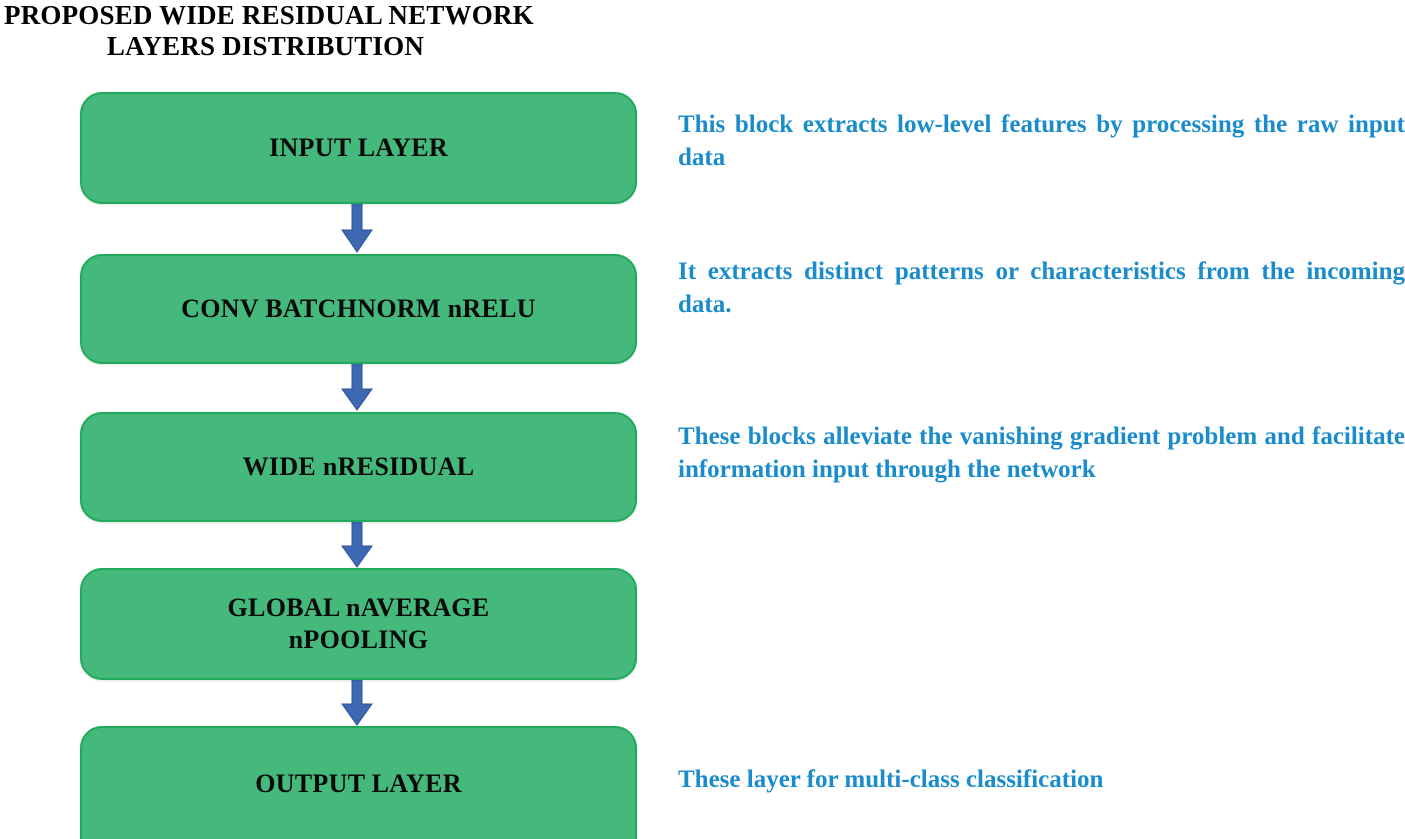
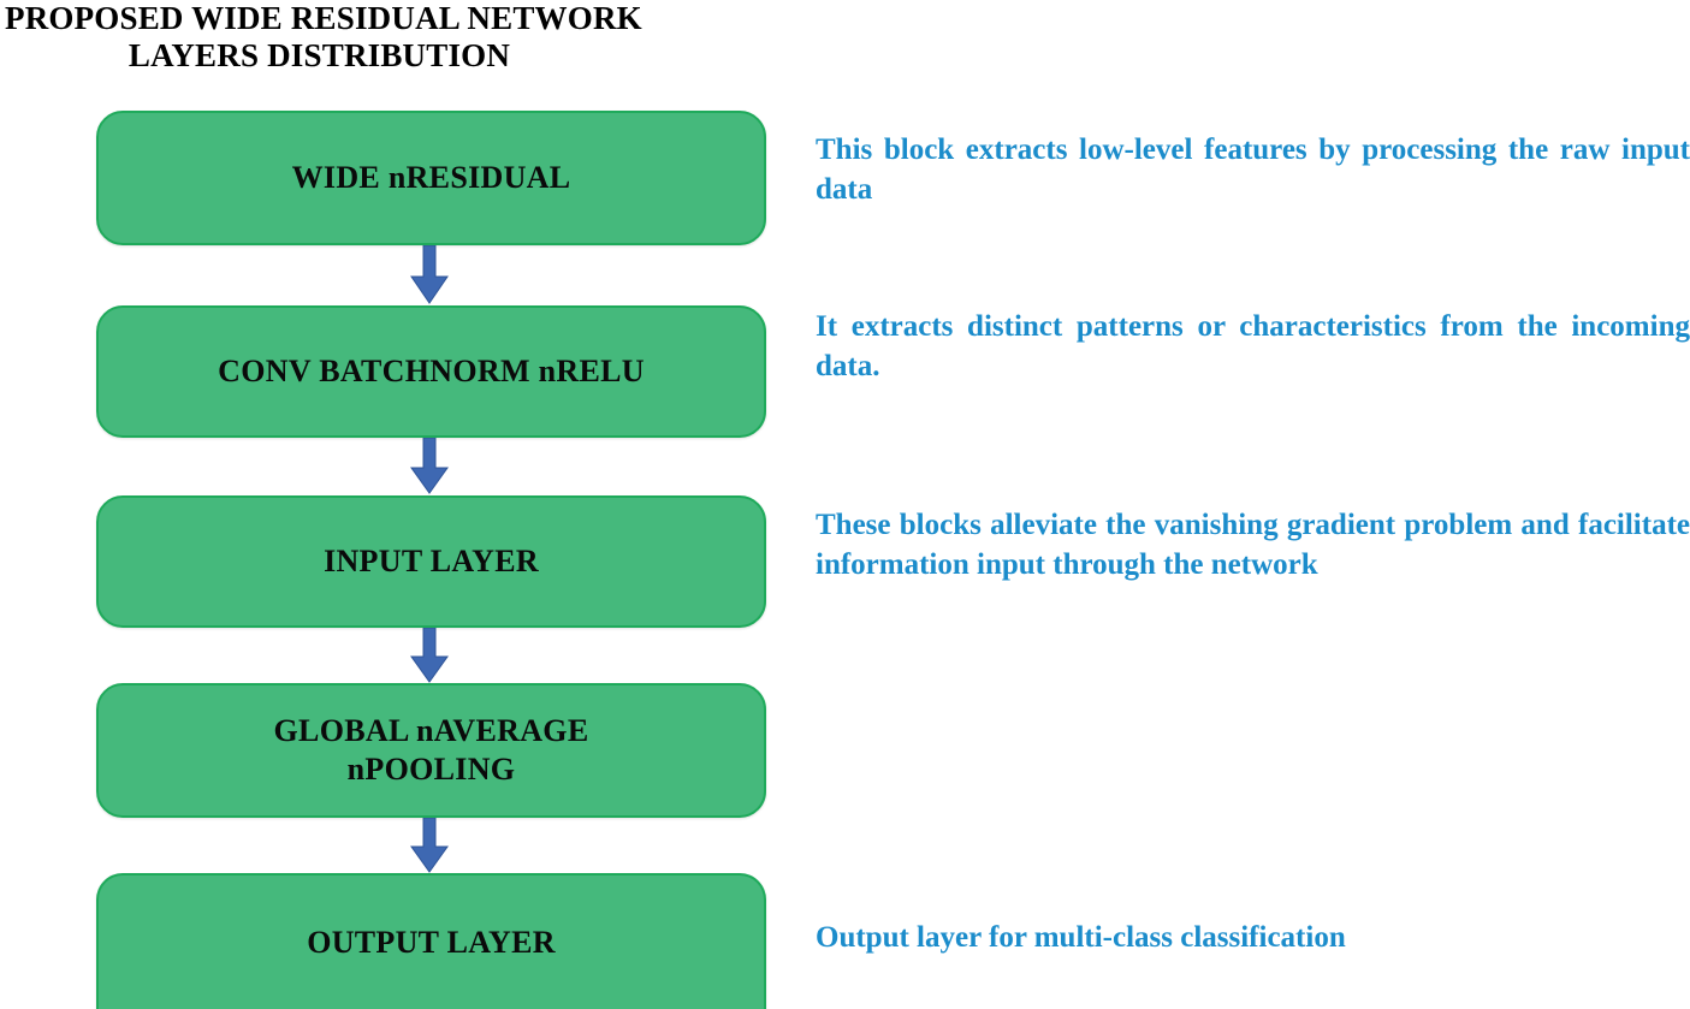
  PROPOSED WIDE RESIDUAL NETWORK
  LAYERS DISTRIBUTION
- INPUT LAYER
+ WIDE nRESIDUAL
  CONV BATCHNORM nRELU
- WIDE nRESIDUAL
+ INPUT LAYER
  GLOBAL nAVERAGE
  nPOOLING
  OUTPUT LAYER
  This block extracts low-level features by processing the raw input data
  It extracts distinct patterns or characteristics from the incoming data.
  These blocks alleviate the vanishing gradient problem and facilitate information input through the network
- These layer for multi-class classification
+ Output layer for multi-class classification
